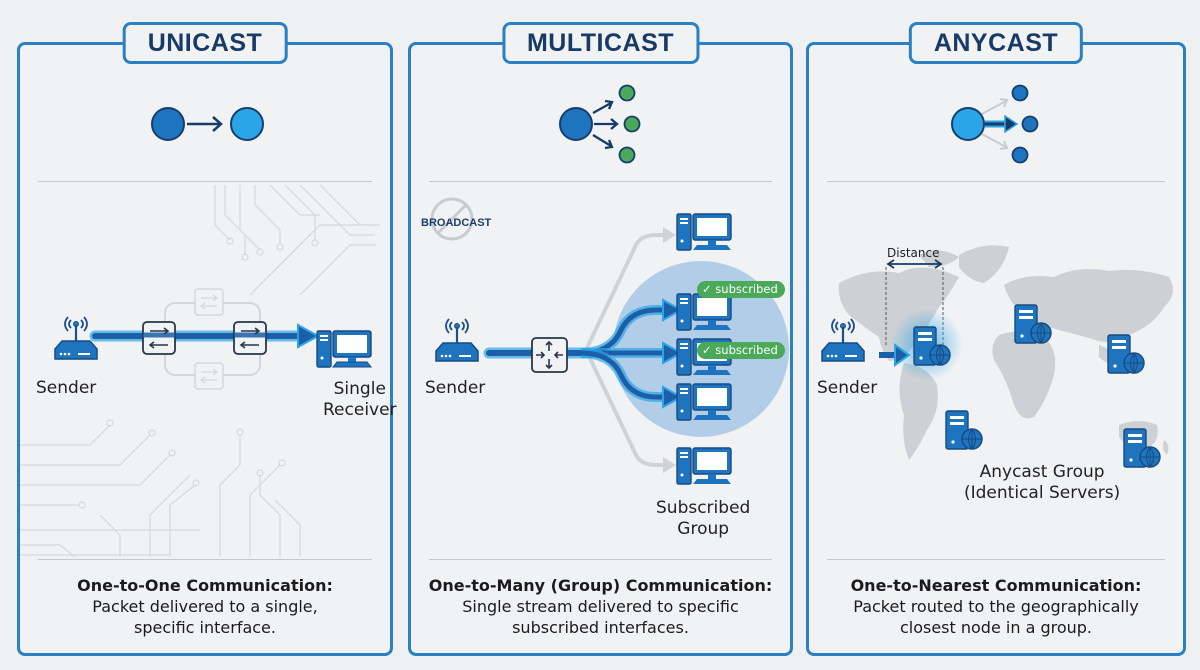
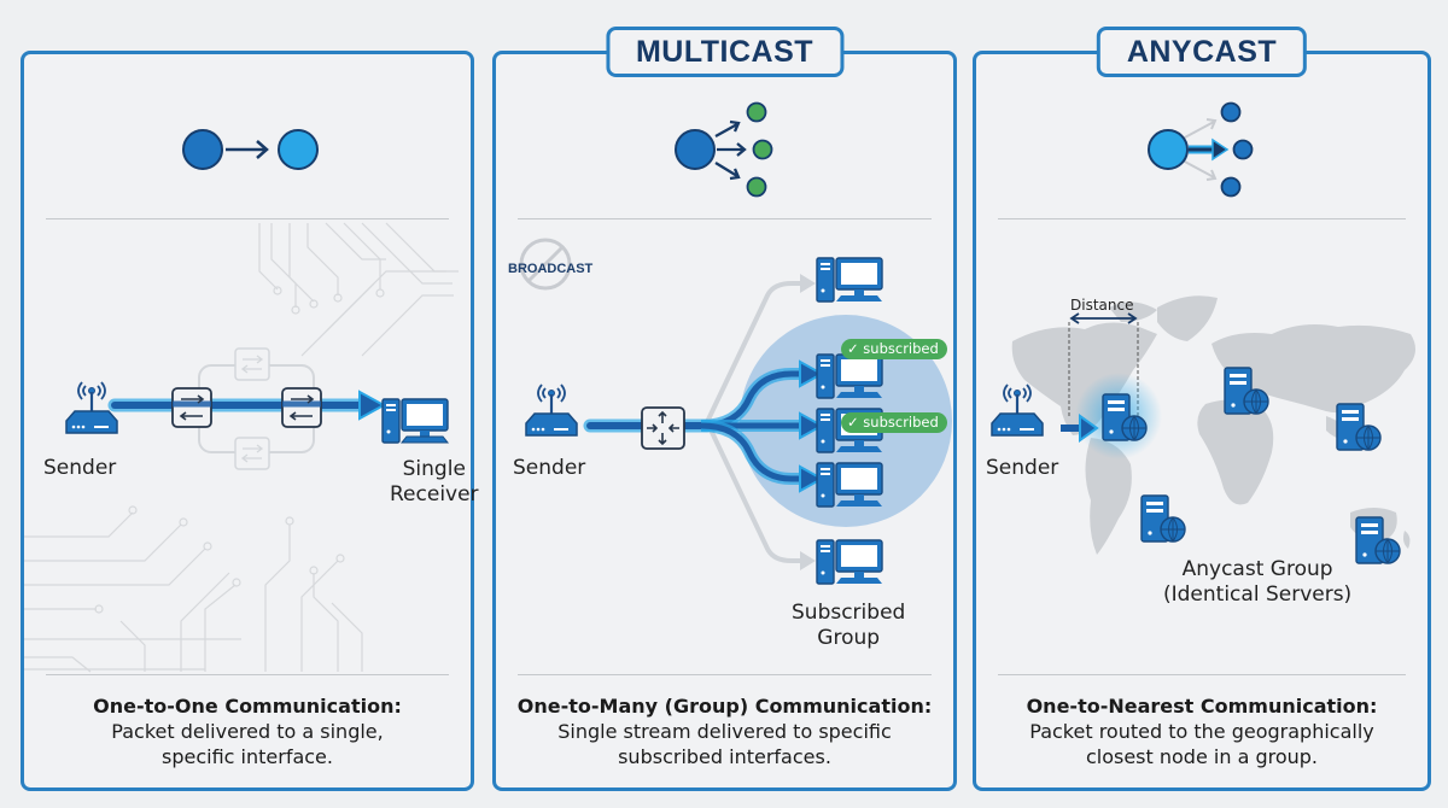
- UNICAST
  Sender
  Single
  Receiver
  One-to-One Communication:
  Packet delivered to a single,
  specific interface.
  MULTICAST
  BROADCAST
  Sender
  ✓ subscribed
  ✓ subscribed
  Subscribed
  Group
  One-to-Many (Group) Communication:
  Single stream delivered to specific
  subscribed interfaces.
  ANYCAST
  Distance
  Sender
  Anycast Group
  (Identical Servers)
  One-to-Nearest Communication:
  Packet routed to the geographically
  closest node in a group.
